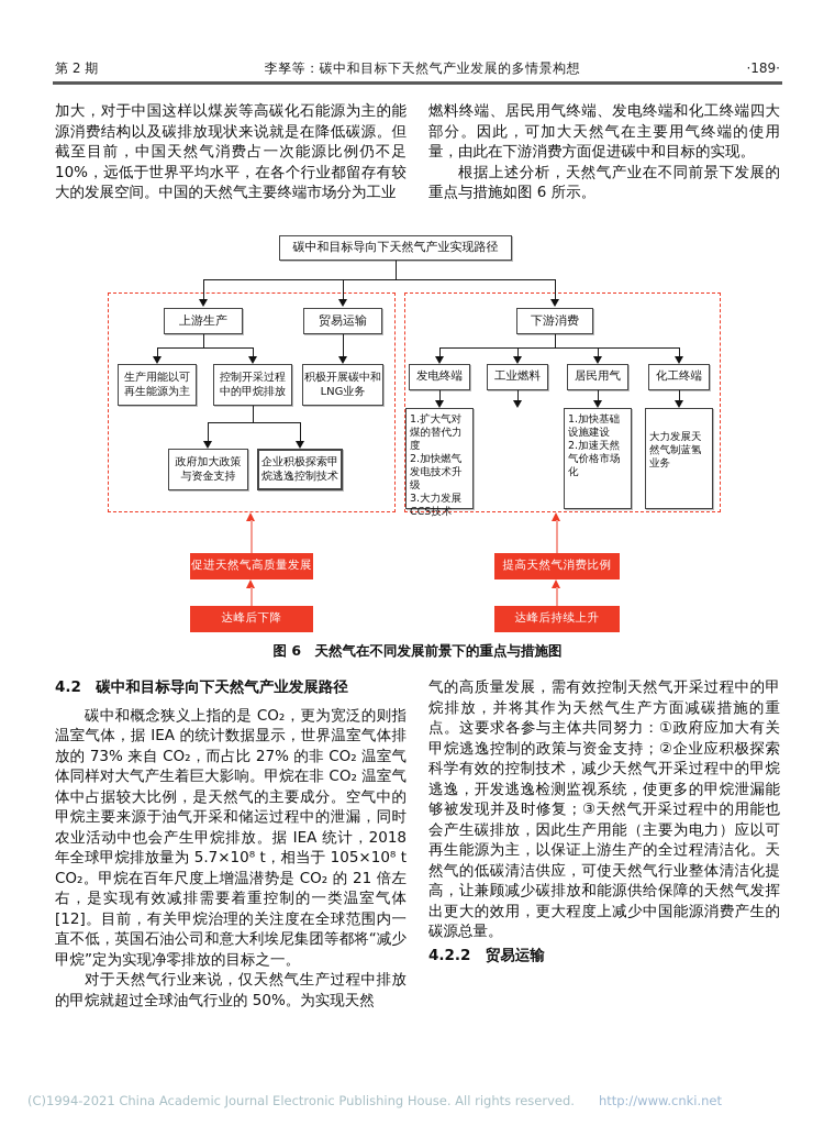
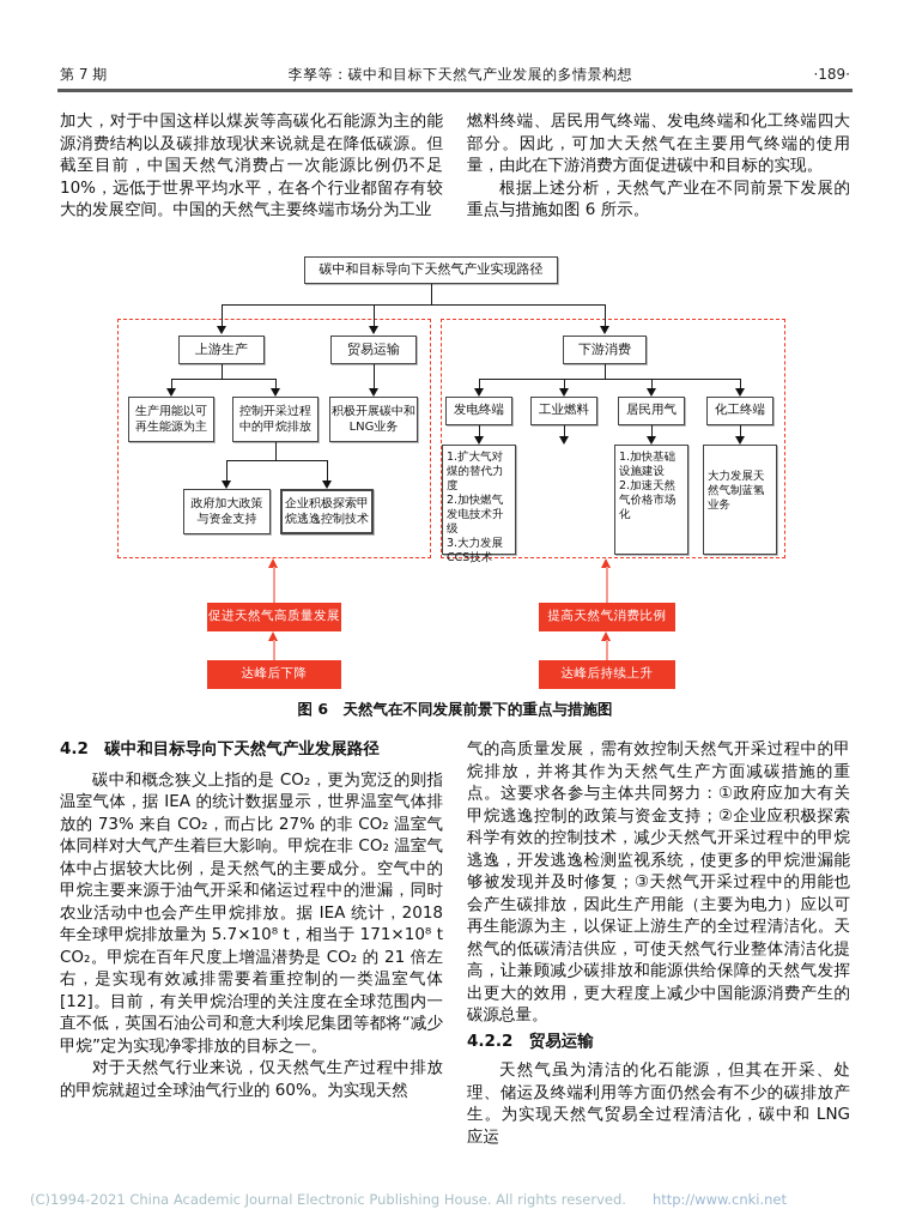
- 第 2 期
+ 第 7 期
  李孥等：碳中和目标下天然气产业发展的多情景构想
  ·189·
  加大，对于中国这样以煤炭等高碳化石能源为主的能源消费结构以及碳排放现状来说就是在降低碳源。但截至目前，中国天然气消费占一次能源比例仍不足10%，远低于世界平均水平，在各个行业都留存有较大的发展空间。中国的天然气主要终端市场分为工业
  燃料终端、居民用气终端、发电终端和化工终端四大部分。因此，可加大天然气在主要用气终端的使用量，由此在下游消费方面促进碳中和目标的实现。
  根据上述分析，天然气产业在不同前景下发展的重点与措施如图 6 所示。
  碳中和目标导向下天然气产业实现路径
  上游生产
  贸易运输
  下游消费
  生产用能以可再生能源为主
  控制开采过程中的甲烷排放
  积极开展碳中和LNG业务
  政府加大政策与资金支持
  企业积极探索甲烷逃逸控制技术
  发电终端
  工业燃料
  居民用气
  化工终端
  1.扩大气对煤的替代力度
  2.加快燃气发电技术升级
  3.大力发展CCS技术
  1.加快基础设施建设
  2.加速天然气价格市场化
  大力发展天然气制蓝氢业务
  促进天然气高质量发展
  达峰后下降
  提高天然气消费比例
  达峰后持续上升
  图 6 天然气在不同发展前景下的重点与措施图
  4.2 碳中和目标导向下天然气产业发展路径
- 碳中和概念狭义上指的是 CO₂，更为宽泛的则指温室气体，据 IEA 的统计数据显示，世界温室气体排放的 73% 来自 CO₂，而占比 27% 的非 CO₂ 温室气体同样对大气产生着巨大影响。甲烷在非 CO₂ 温室气体中占据较大比例，是天然气的主要成分。空气中的甲烷主要来源于油气开采和储运过程中的泄漏，同时农业活动中也会产生甲烷排放。据 IEA 统计，2018年全球甲烷排放量为 5.7×10⁸ t，相当于 105×10⁸ t CO₂。甲烷在百年尺度上增温潜势是 CO₂ 的 21 倍左右，是实现有效减排需要着重控制的一类温室气体[12]。目前，有关甲烷治理的关注度在全球范围内一直不低，英国石油公司和意大利埃尼集团等都将“减少甲烷”定为实现净零排放的目标之一。
+ 碳中和概念狭义上指的是 CO₂，更为宽泛的则指温室气体，据 IEA 的统计数据显示，世界温室气体排放的 73% 来自 CO₂，而占比 27% 的非 CO₂ 温室气体同样对大气产生着巨大影响。甲烷在非 CO₂ 温室气体中占据较大比例，是天然气的主要成分。空气中的甲烷主要来源于油气开采和储运过程中的泄漏，同时农业活动中也会产生甲烷排放。据 IEA 统计，2018年全球甲烷排放量为 5.7×10⁸ t，相当于 171×10⁸ t CO₂。甲烷在百年尺度上增温潜势是 CO₂ 的 21 倍左右，是实现有效减排需要着重控制的一类温室气体[12]。目前，有关甲烷治理的关注度在全球范围内一直不低，英国石油公司和意大利埃尼集团等都将“减少甲烷”定为实现净零排放的目标之一。
- 对于天然气行业来说，仅天然气生产过程中排放的甲烷就超过全球油气行业的 50%。为实现天然
+ 对于天然气行业来说，仅天然气生产过程中排放的甲烷就超过全球油气行业的 60%。为实现天然
  气的高质量发展，需有效控制天然气开采过程中的甲烷排放，并将其作为天然气生产方面减碳措施的重点。这要求各参与主体共同努力：①政府应加大有关甲烷逃逸控制的政策与资金支持；②企业应积极探索科学有效的控制技术，减少天然气开采过程中的甲烷逃逸，开发逃逸检测监视系统，使更多的甲烷泄漏能够被发现并及时修复；③天然气开采过程中的用能也会产生碳排放，因此生产用能（主要为电力）应以可再生能源为主，以保证上游生产的全过程清洁化。天然气的低碳清洁供应，可使天然气行业整体清洁化提高，让兼顾减少碳排放和能源供给保障的天然气发挥出更大的效用，更大程度上减少中国能源消费产生的碳源总量。
  4.2.2 贸易运输
+ 天然气虽为清洁的化石能源，但其在开采、处理、储运及终端利用等方面仍然会有不少的碳排放产生。为实现天然气贸易全过程清洁化，碳中和 LNG 应运
  (C)1994-2021 China Academic Journal Electronic Publishing House. All rights reserved.
  http://www.cnki.net
